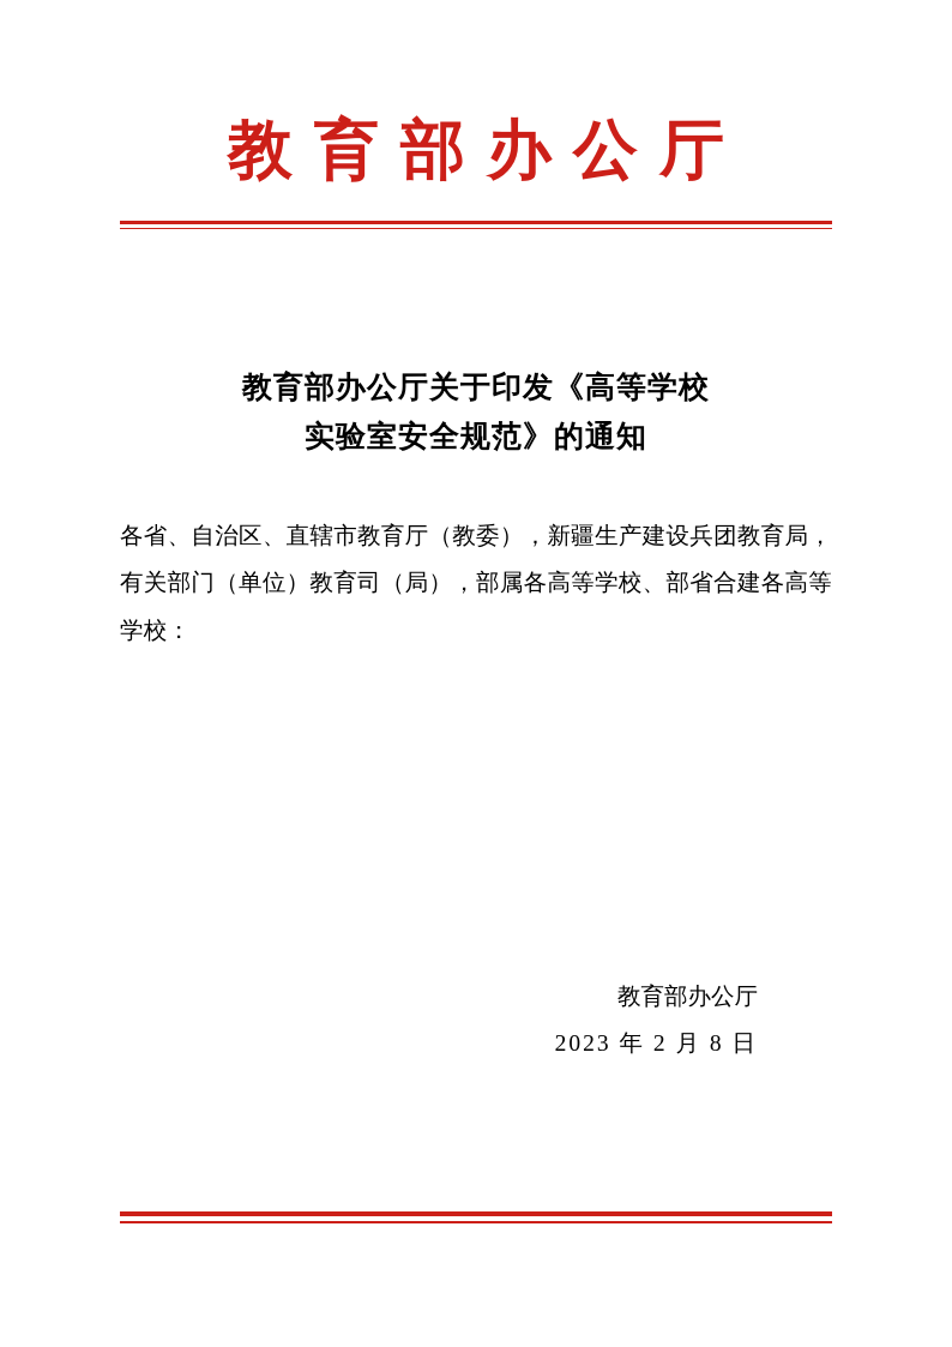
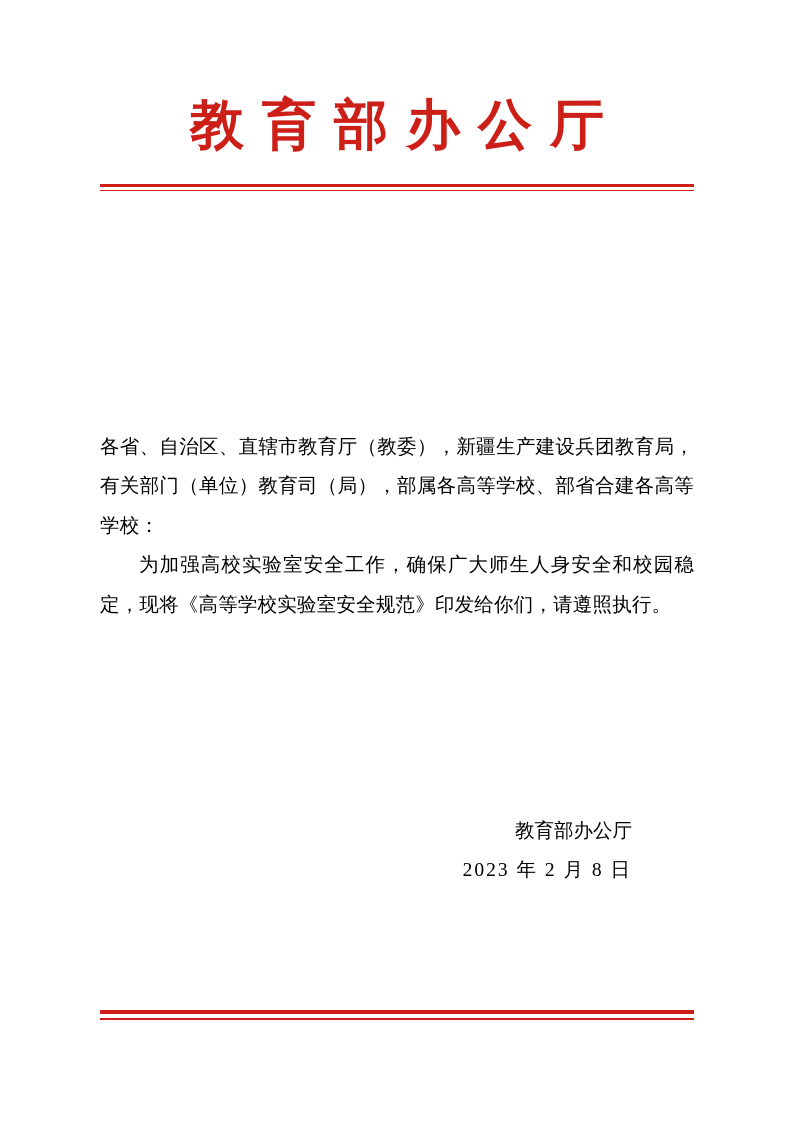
  教育部办公厅
- 教育部办公厅关于印发《高等学校
- 实验室安全规范》的通知
  各省、自治区、直辖市教育厅（教委），新疆生产建设兵团教育局，有关部门（单位）教育司（局），部属各高等学校、部省合建各高等学校：
+ 为加强高校实验室安全工作，确保广大师生人身安全和校园稳定，现将《高等学校实验室安全规范》印发给你们，请遵照执行。
  教育部办公厅
  2023 年 2 月 8 日
